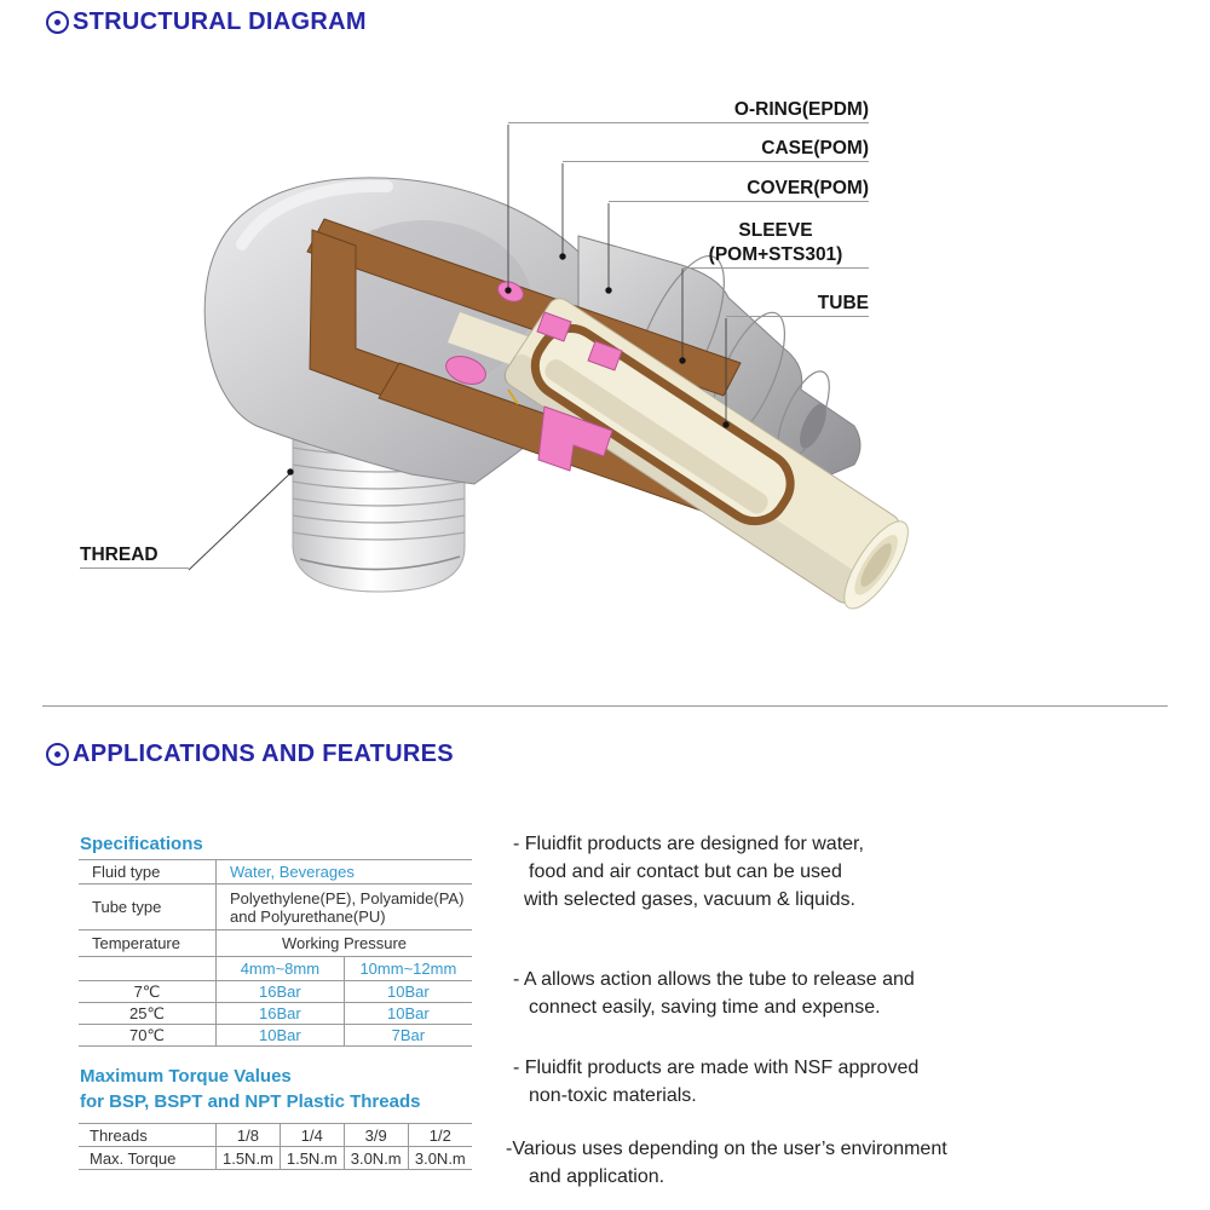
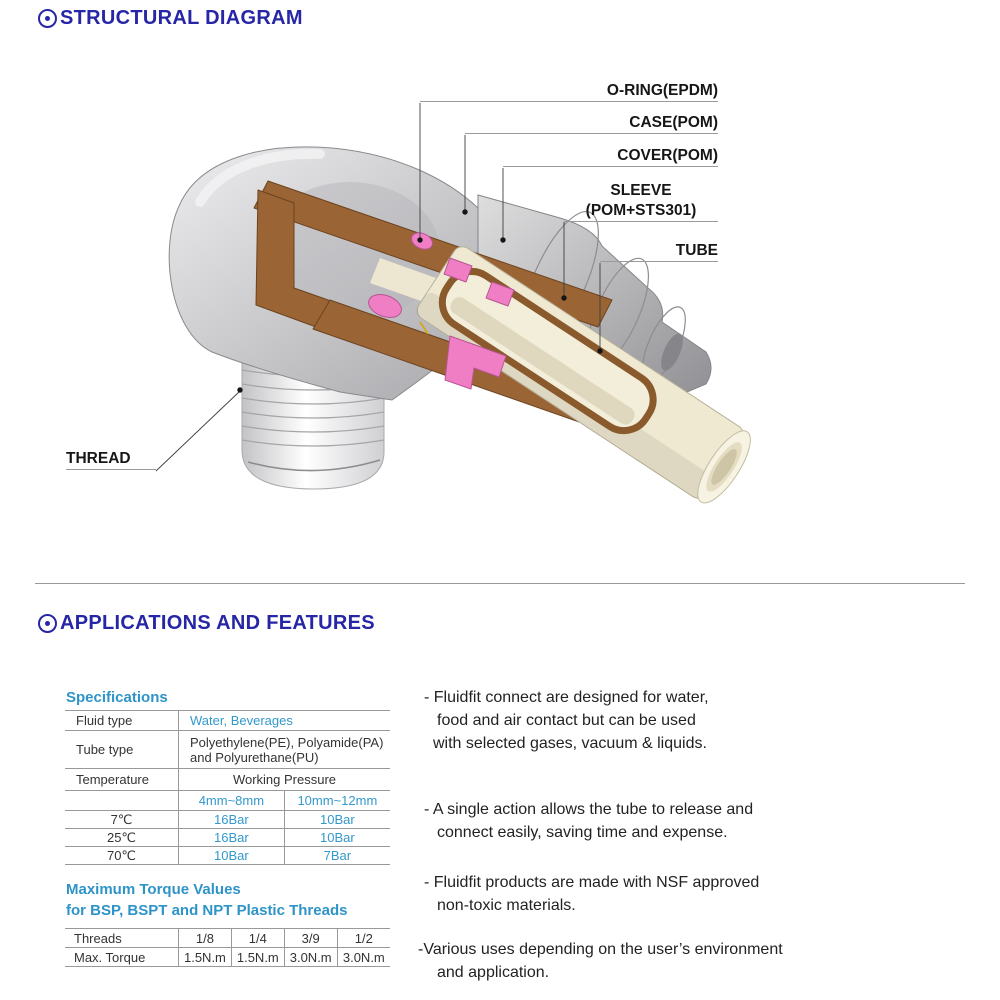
  STRUCTURAL DIAGRAM
  O-RING(EPDM)
  CASE(POM)
  COVER(POM)
  SLEEVE
  (POM+STS301)
  TUBE
  THREAD
  APPLICATIONS AND FEATURES
  Specifications
  Fluid type	Water, Beverages
  Tube type	Polyethylene(PE), Polyamide(PA)and Polyurethane(PU)
  Temperature	Working Pressure
  	4mm~8mm	10mm~12mm
  7℃	16Bar	10Bar
  25℃	16Bar	10Bar
  70℃	10Bar	7Bar
  Maximum Torque Values
  for BSP, BSPT and NPT Plastic Threads
  Threads	1/8	1/4	3/9	1/2
  Max. Torque	1.5N.m	1.5N.m	3.0N.m	3.0N.m
- - Fluidfit products are designed for water,
+ - Fluidfit connect are designed for water,
  food and air contact but can be used
  with selected gases, vacuum & liquids.
- - A allows action allows the tube to release and
+ - A single action allows the tube to release and
  connect easily, saving time and expense.
  - Fluidfit products are made with NSF approved
  non-toxic materials.
  -Various uses depending on the user’s environment
  and application.
